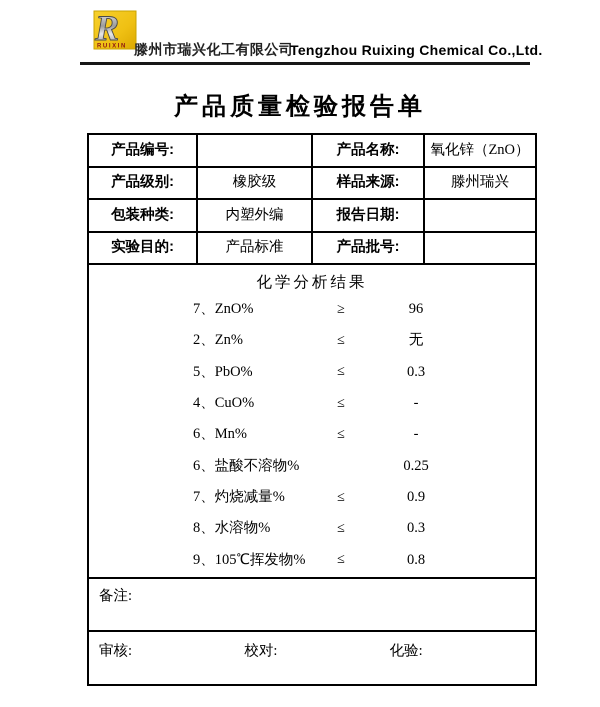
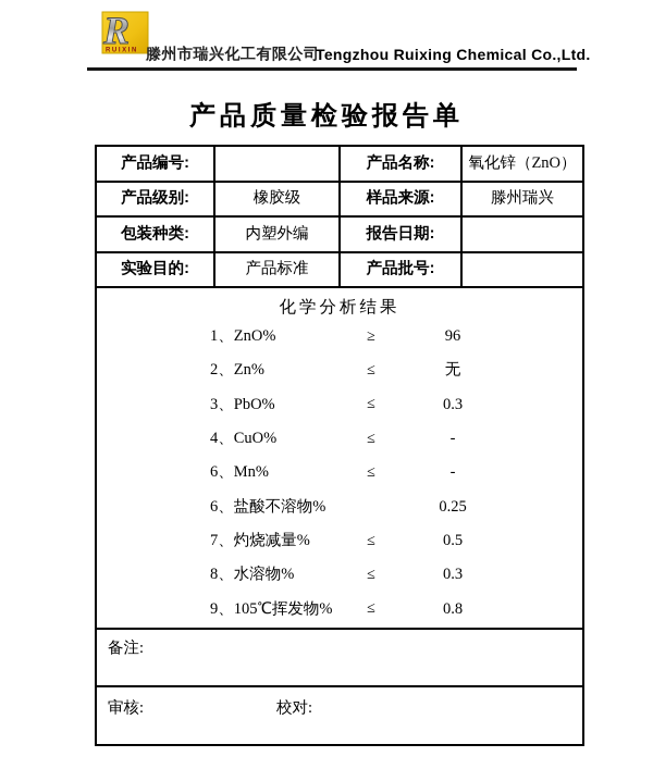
  R
  滕州市瑞兴化工有限公司
  Tengzhou Ruixing Chemical Co.,Ltd.
  产品质量检验报告单
  产品编号:
  产品名称:
  氧化锌（ZnO）
  产品级别:
  橡胶级
  样品来源:
  滕州瑞兴
  包装种类:
  内塑外编
  报告日期:
  实验目的:
  产品标准
  产品批号:
  化学分析结果
- 7、ZnO%
+ 1、ZnO%
  ≥
  96
  2、Zn%
  ≤
  无
- 5、PbO%
+ 3、PbO%
  ≤
  0.3
  4、CuO%
  ≤
  -
  6、Mn%
  ≤
  -
  6、盐酸不溶物%
  0.25
  7、灼烧减量%
  ≤
- 0.9
+ 0.5
  8、水溶物%
  ≤
  0.3
  9、105℃挥发物%
  ≤
  0.8
  备注:
  审核:
  校对:
- 化验:
